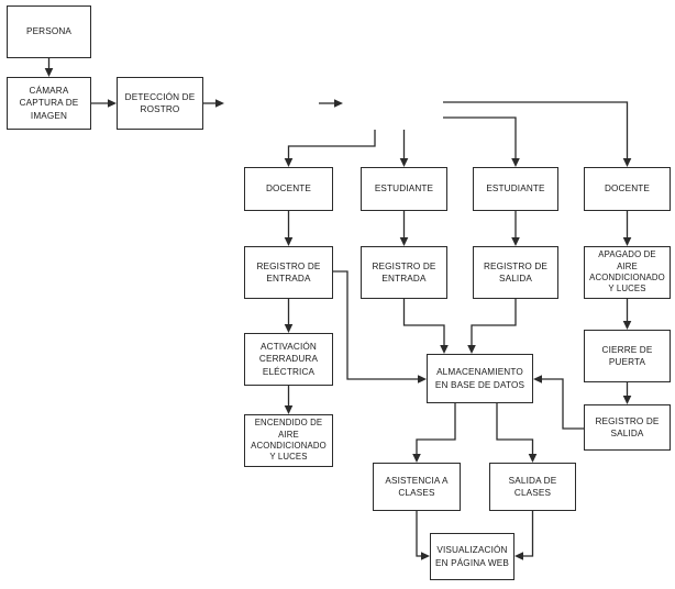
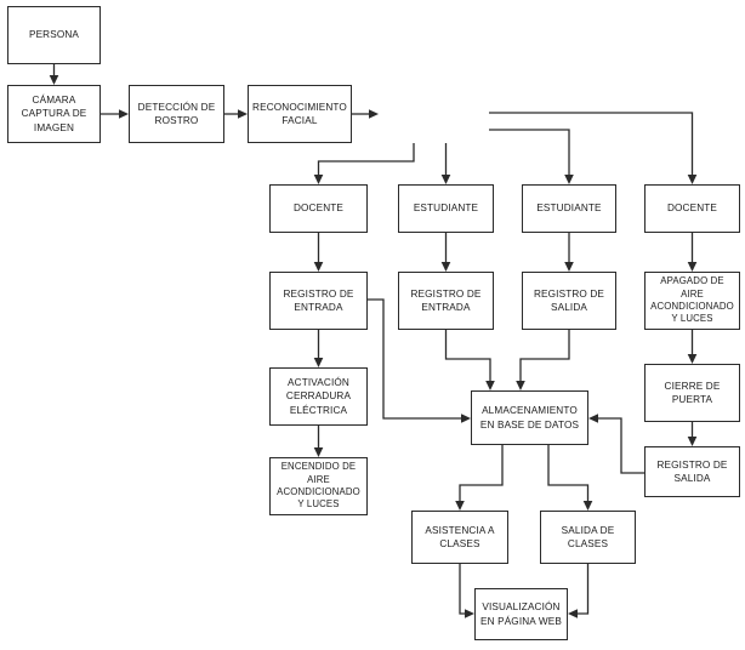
  PERSONA
  CÁMARA
  CAPTURA DE
  IMAGEN
  DETECCIÓN DE
  ROSTRO
+ RECONOCIMIENTO
+ FACIAL
  DOCENTE
  ESTUDIANTE
  ESTUDIANTE
  DOCENTE
  REGISTRO DE
  ENTRADA
  REGISTRO DE
  ENTRADA
  REGISTRO DE
  SALIDA
  APAGADO DE
  AIRE
  ACONDICIONADO
  Y LUCES
  ACTIVACIÓN
  CERRADURA
  ELÉCTRICA
  ALMACENAMIENTO
  EN BASE DE DATOS
  CIERRE DE
  PUERTA
  ENCENDIDO DE
  AIRE
  ACONDICIONADO
  Y LUCES
  REGISTRO DE
  SALIDA
  ASISTENCIA A
  CLASES
  SALIDA DE
  CLASES
  VISUALIZACIÓN
  EN PÁGINA WEB
